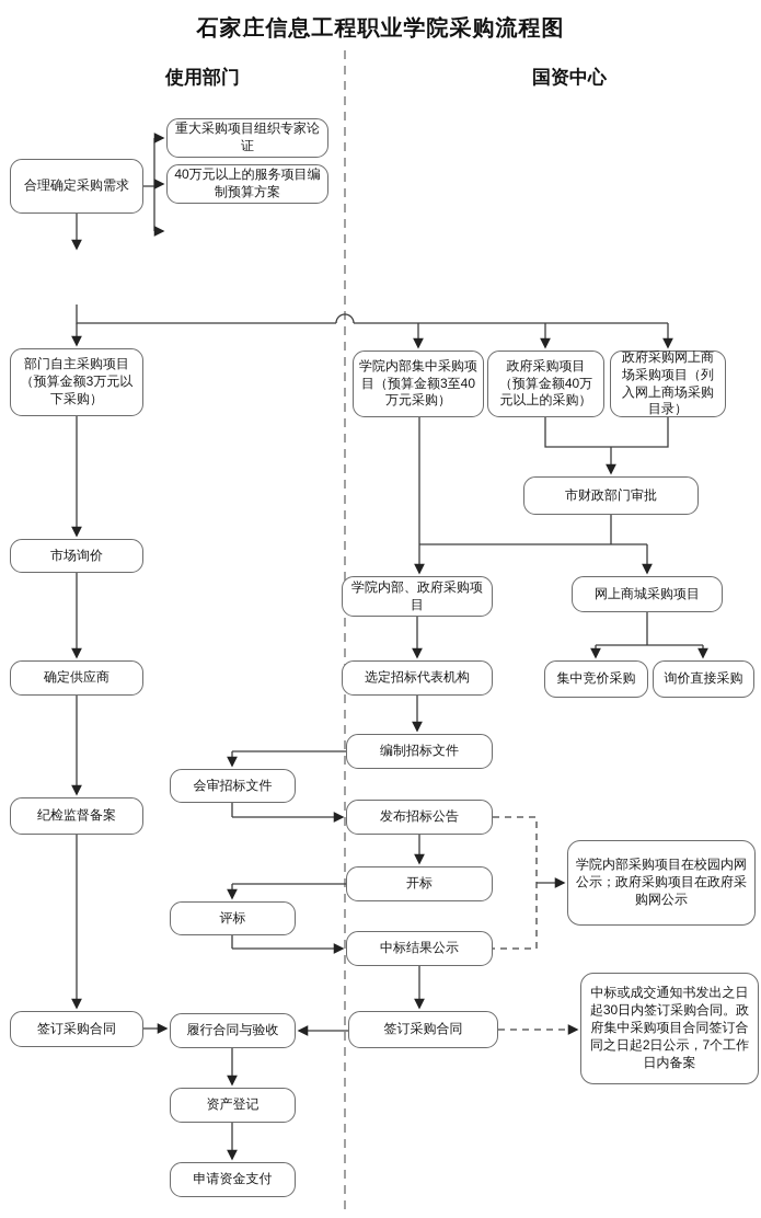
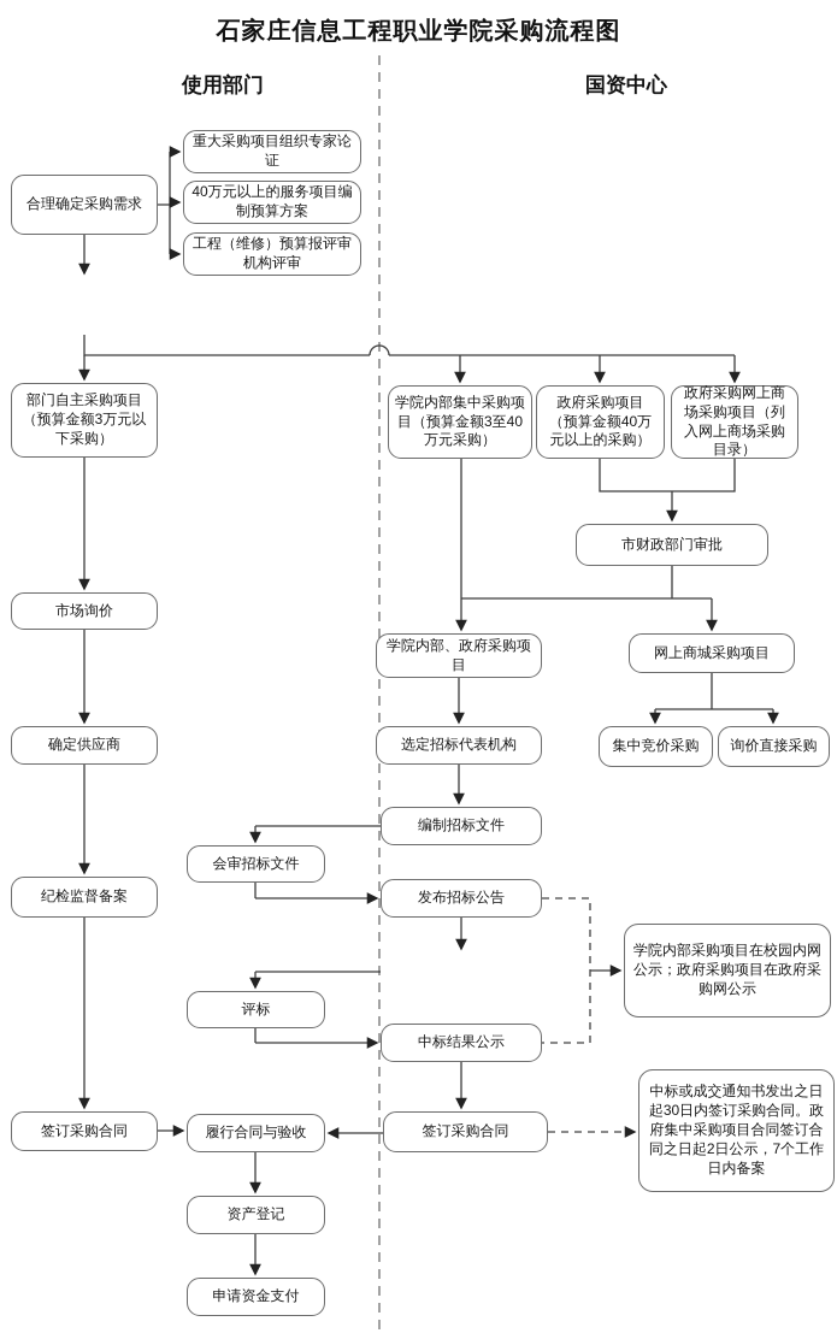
  石家庄信息工程职业学院采购流程图
  使用部门
  国资中心
  合理确定采购需求
  重大采购项目组织专家论证
  40万元以上的服务项目编制预算方案
+ 工程（维修）预算报评审机构评审
  部门自主采购项目（预算金额3万元以下采购）
  学院内部集中采购项目（预算金额3至40万元采购）
  政府采购项目（预算金额40万元以上的采购）
  政府采购网上商场采购项目（列入网上商场采购目录）
  市财政部门审批
  市场询价
  学院内部、政府采购项目
  网上商城采购项目
  确定供应商
  选定招标代表机构
  集中竞价采购
  询价直接采购
  编制招标文件
  会审招标文件
  发布招标公告
  纪检监督备案
- 开标
  评标
  中标结果公示
  学院内部采购项目在校园内网公示；政府采购项目在政府采购网公示
  签订采购合同
  履行合同与验收
  签订采购合同
  中标或成交通知书发出之日起30日内签订采购合同。政府集中采购项目合同签订合同之日起2日公示，7个工作日内备案
  资产登记
  申请资金支付
